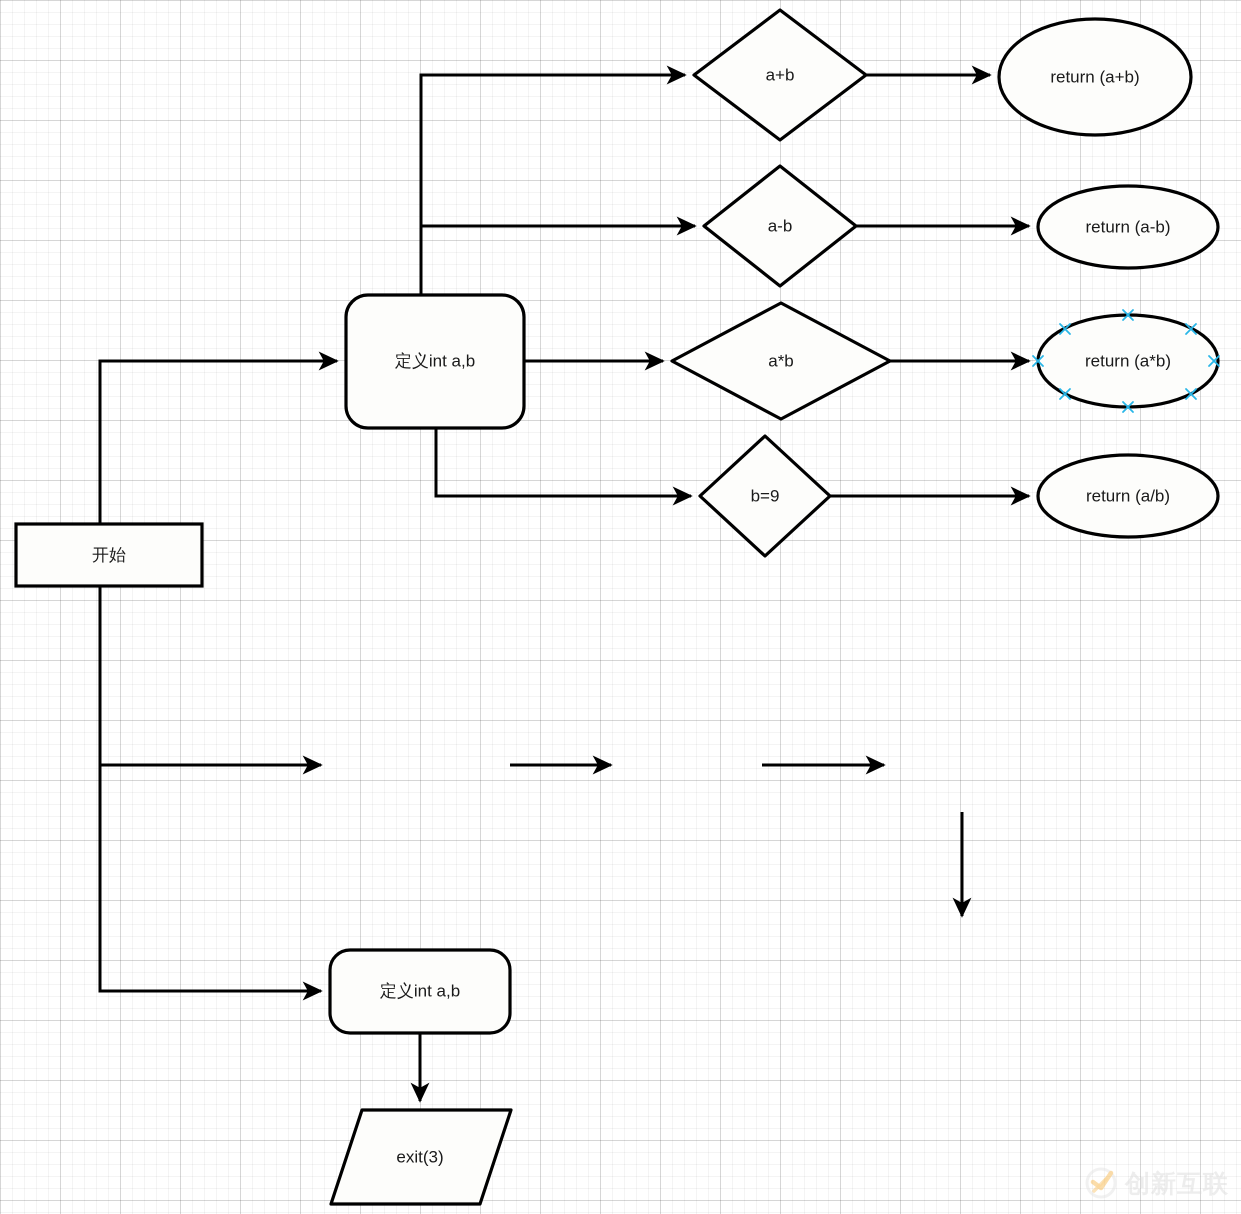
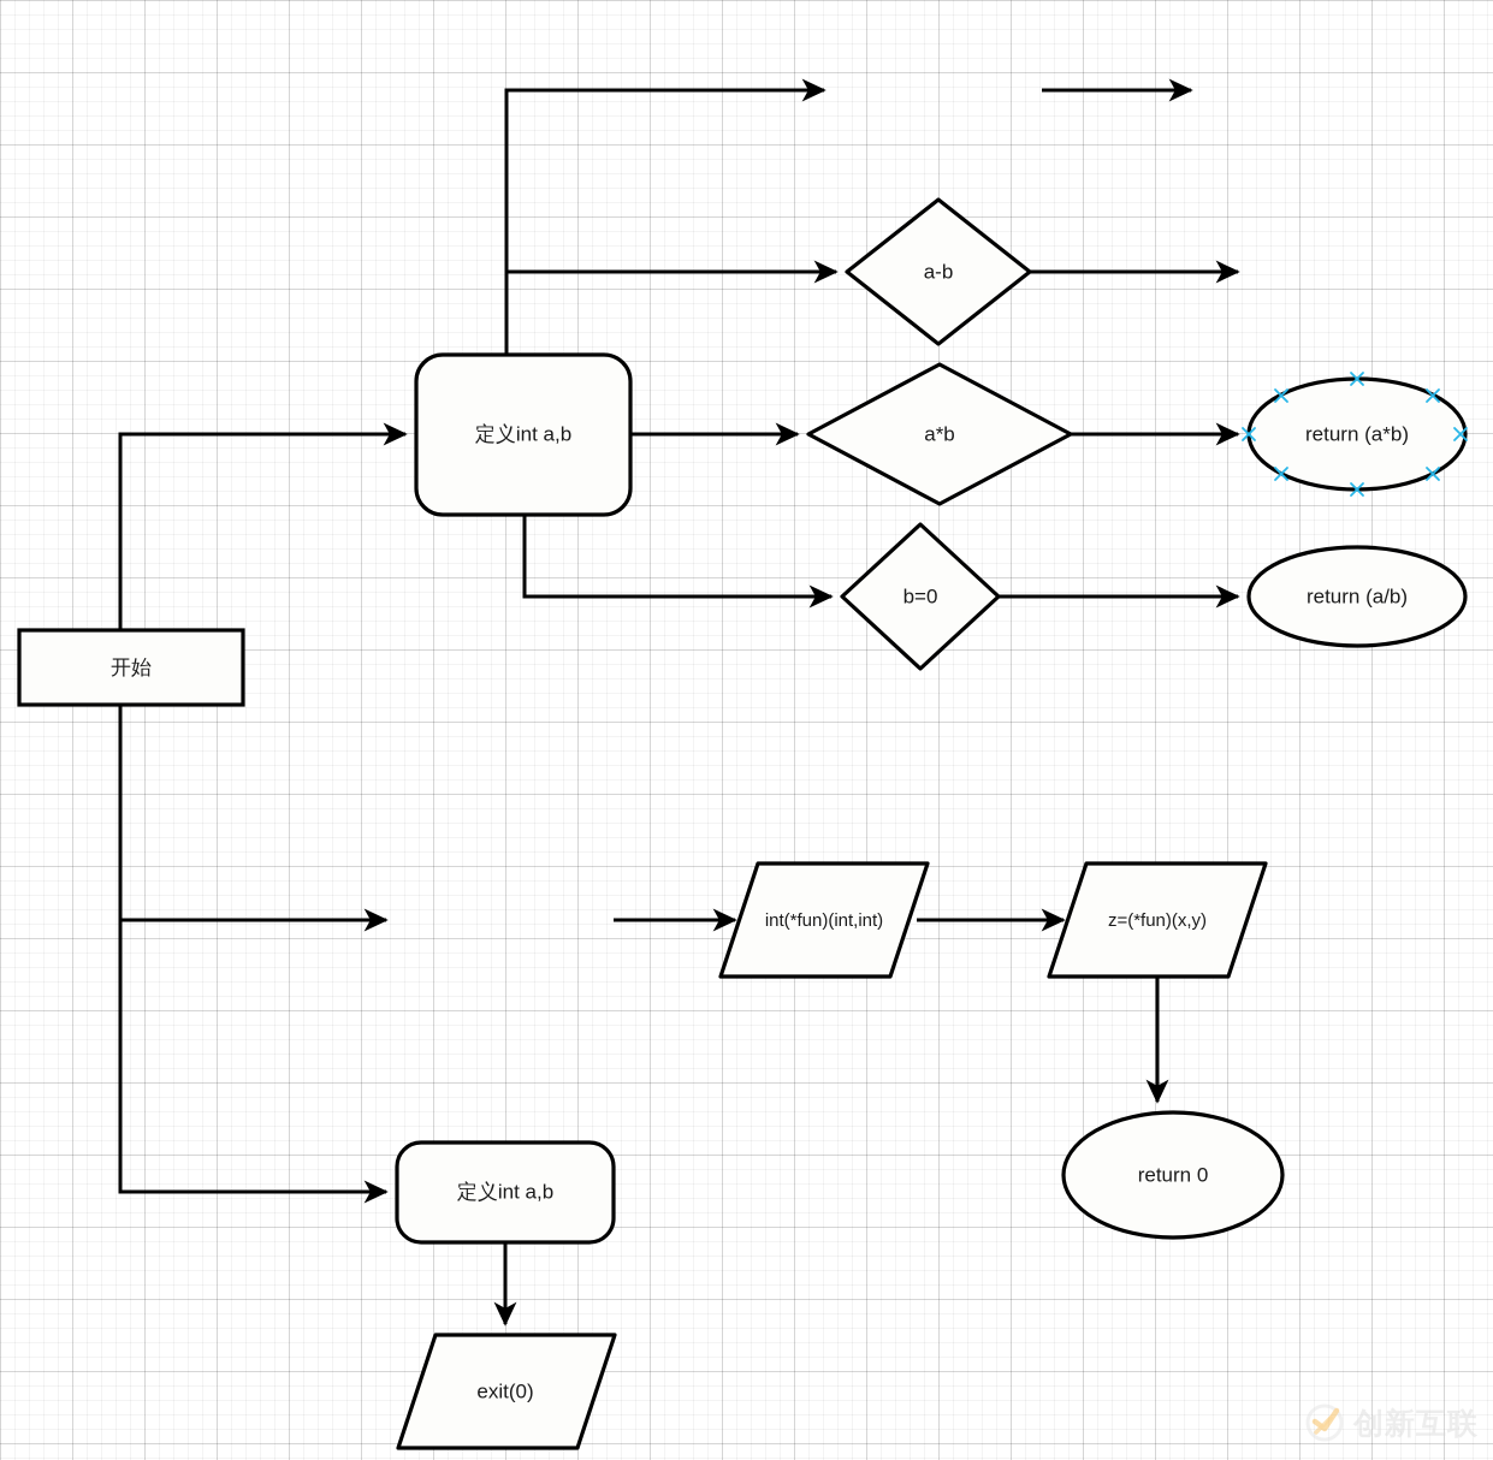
  开始
  定义int a,b
- a+b
  a-b
  a*b
- b=9
+ b=0
- return (a+b)
- return (a-b)
  return (a*b)
  return (a/b)
+ int(*fun)(int,int)
+ z=(*fun)(x,y)
+ return 0
  定义int a,b
- exit(3)
+ exit(0)
  创新互联
